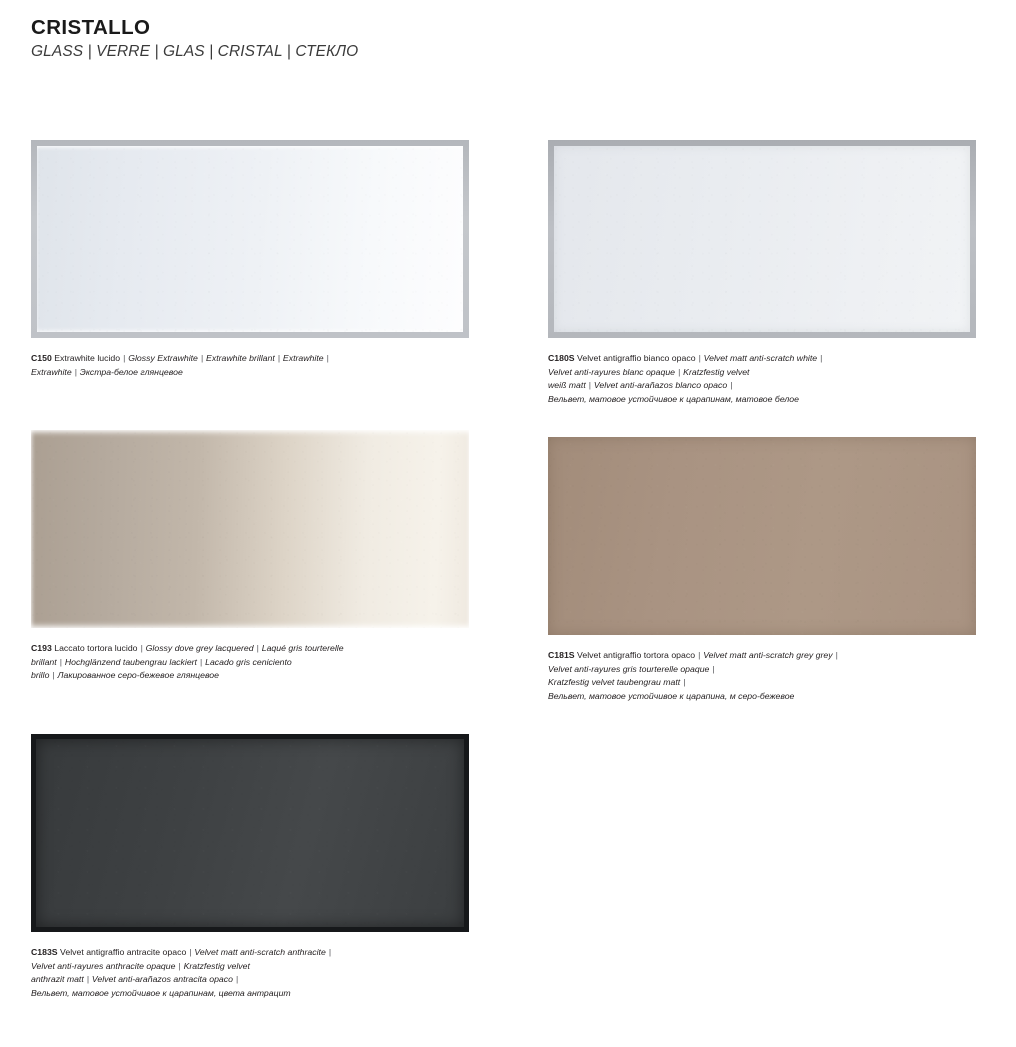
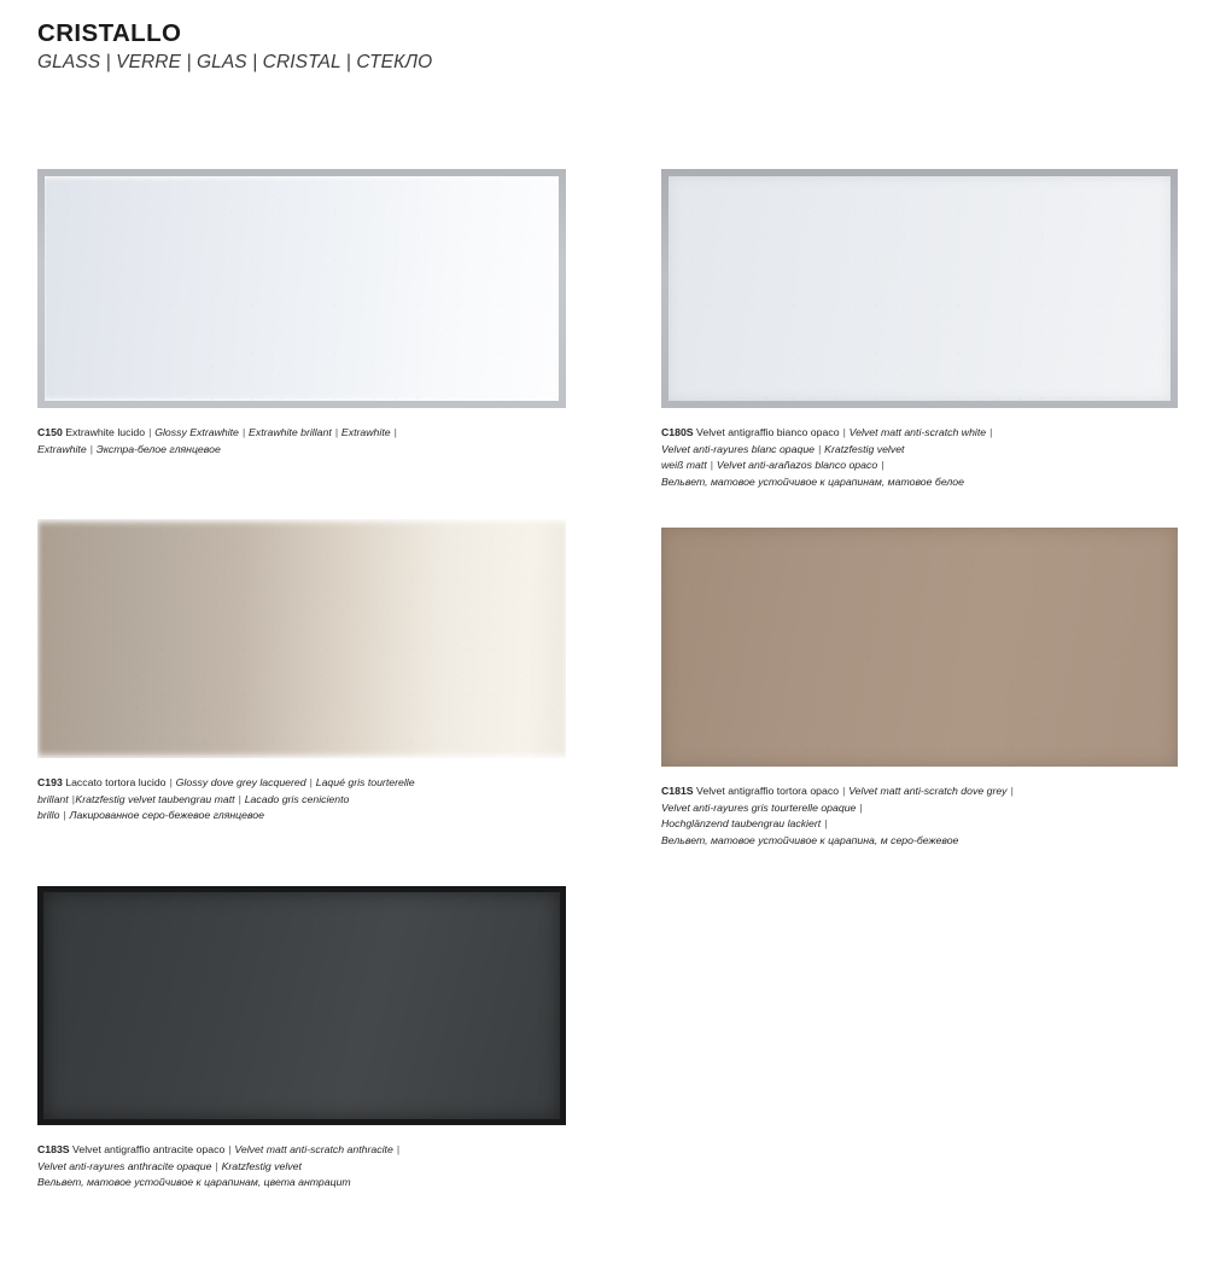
  CRISTALLO
  GLASS | VERRE | GLAS | CRISTAL | СТЕКЛО
  C150 Extrawhite lucido | Glossy Extrawhite | Extrawhite brillant | Extrawhite |
  Extrawhite | Экстра-белое глянцевое
  C193 Laccato tortora lucido | Glossy dove grey lacquered | Laqué gris tourterelle
- brillant | Hochglänzend taubengrau lackiert | Lacado gris ceniciento
+ brillant |Kratzfestig velvet taubengrau matt | Lacado gris ceniciento
  brillo | Лакированное серо-бежевое глянцевое
  C183S Velvet antigraffio antracite opaco | Velvet matt anti-scratch anthracite |
  Velvet anti-rayures anthracite opaque | Kratzfestig velvet
- anthrazit matt | Velvet anti-arañazos antracita opaco |
  Вельвет, матовое устойчивое к царапинам, цвета антрацит
  C180S Velvet antigraffio bianco opaco | Velvet matt anti-scratch white |
  Velvet anti-rayures blanc opaque | Kratzfestig velvet
  weiß matt | Velvet anti-arañazos blanco opaco |
  Вельвет, матовое устойчивое к царапинам, матовое белое
- C181S Velvet antigraffio tortora opaco | Velvet matt anti-scratch grey grey |
+ C181S Velvet antigraffio tortora opaco | Velvet matt anti-scratch dove grey |
  Velvet anti-rayures gris tourterelle opaque |
- Kratzfestig velvet taubengrau matt |
+ Hochglänzend taubengrau lackiert |
  Вельвет, матовое устойчивое к царапина, м серо-бежевое
